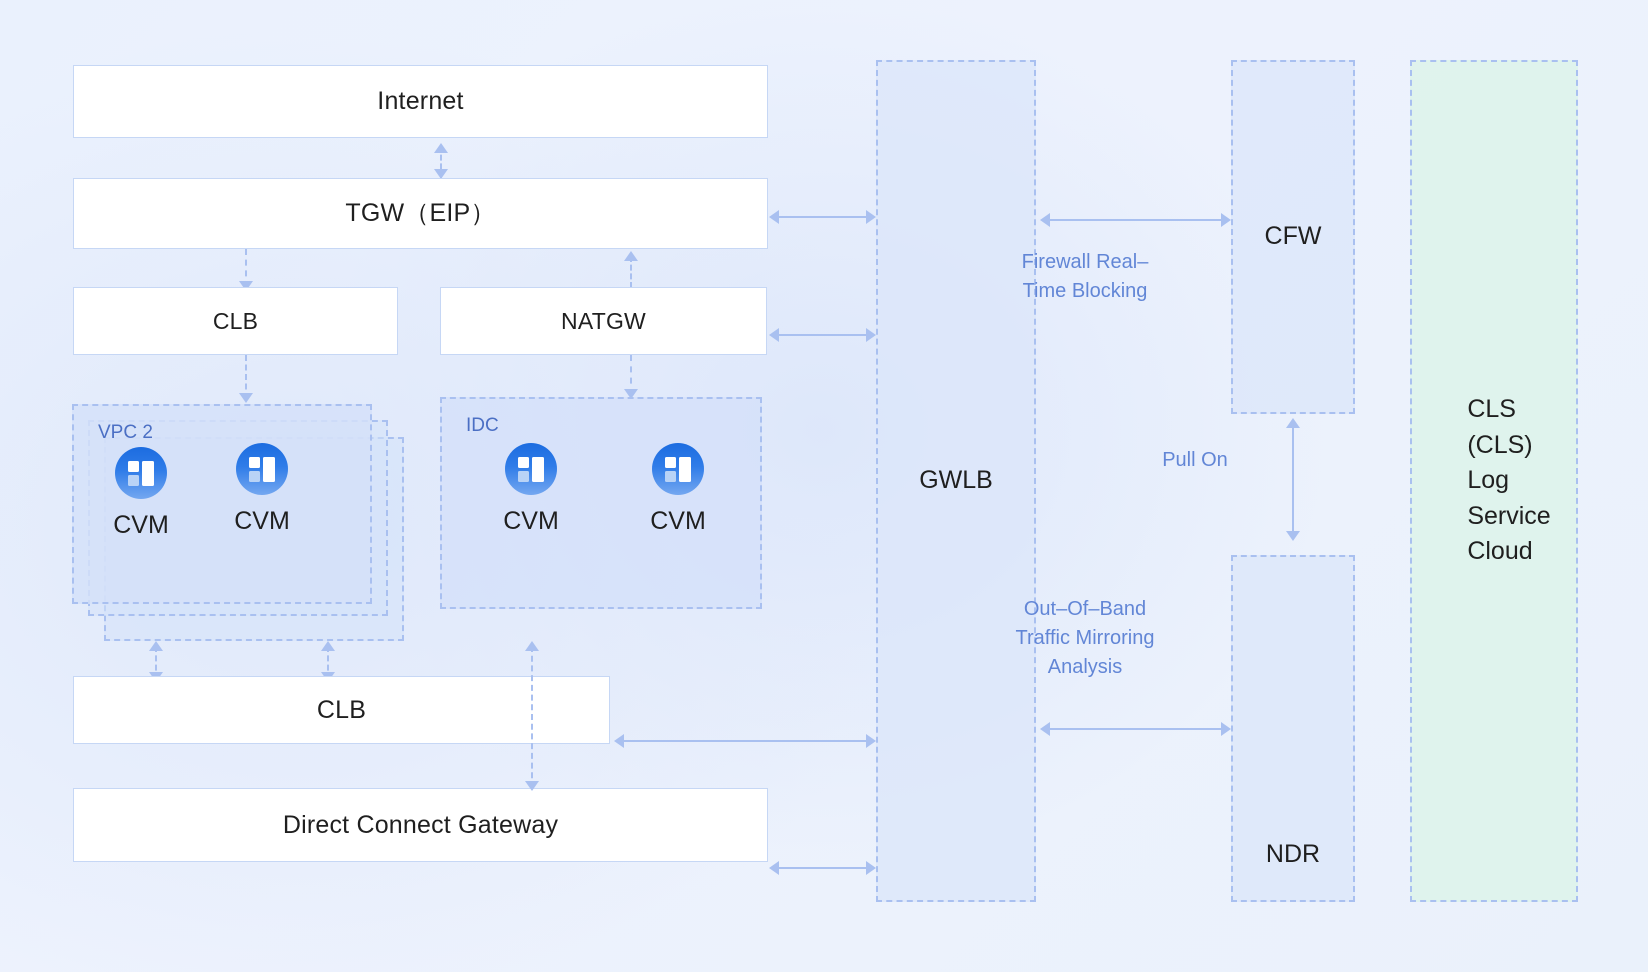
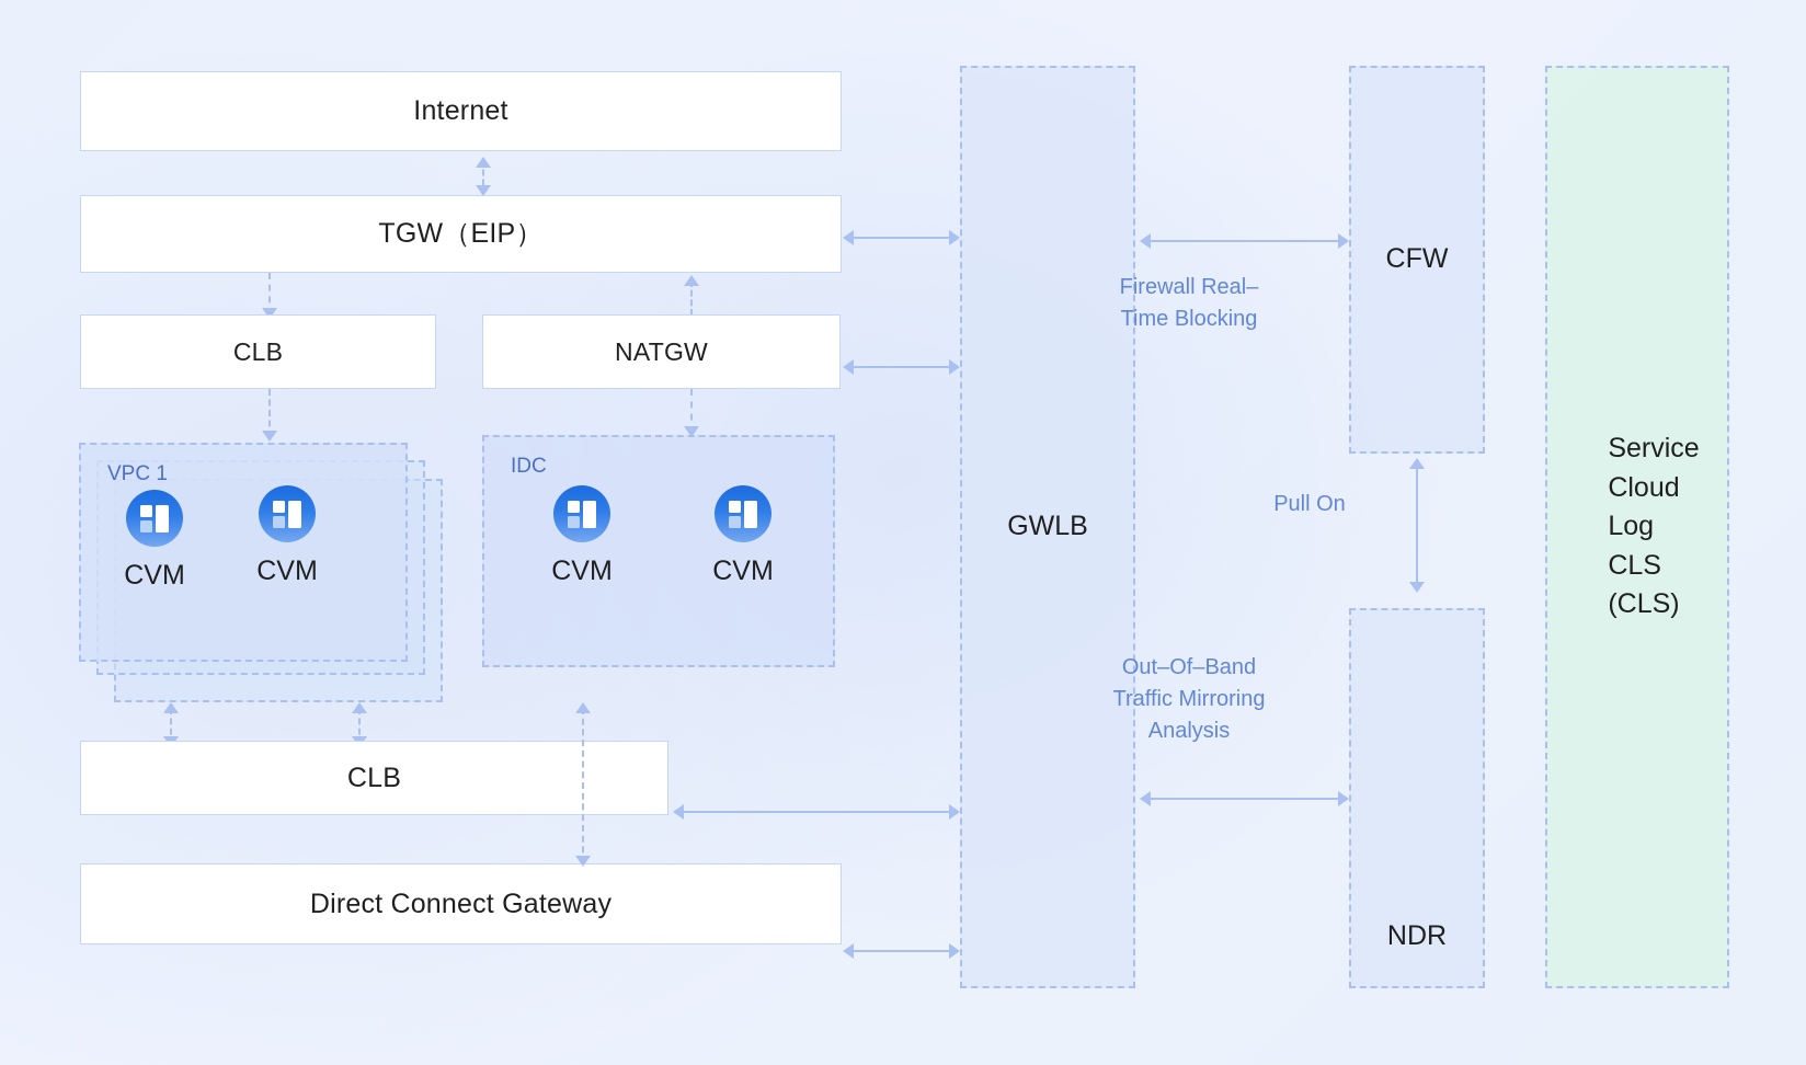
  GWLB
  CFW
  NDR
- CLS
+ Service
- (CLS)
+ Cloud
  Log
- Service
+ CLS
- Cloud
+ (CLS)
- VPC 2
+ VPC 1
  CVM
  CVM
  IDC
  CVM
  CVM
  Internet
  TGW（EIP）
  CLB
  NATGW
  CLB
  Direct Connect Gateway
  Firewall Real–
  Time Blocking
  Out–Of–Band
  Traffic Mirroring
  Analysis
  Pull On
